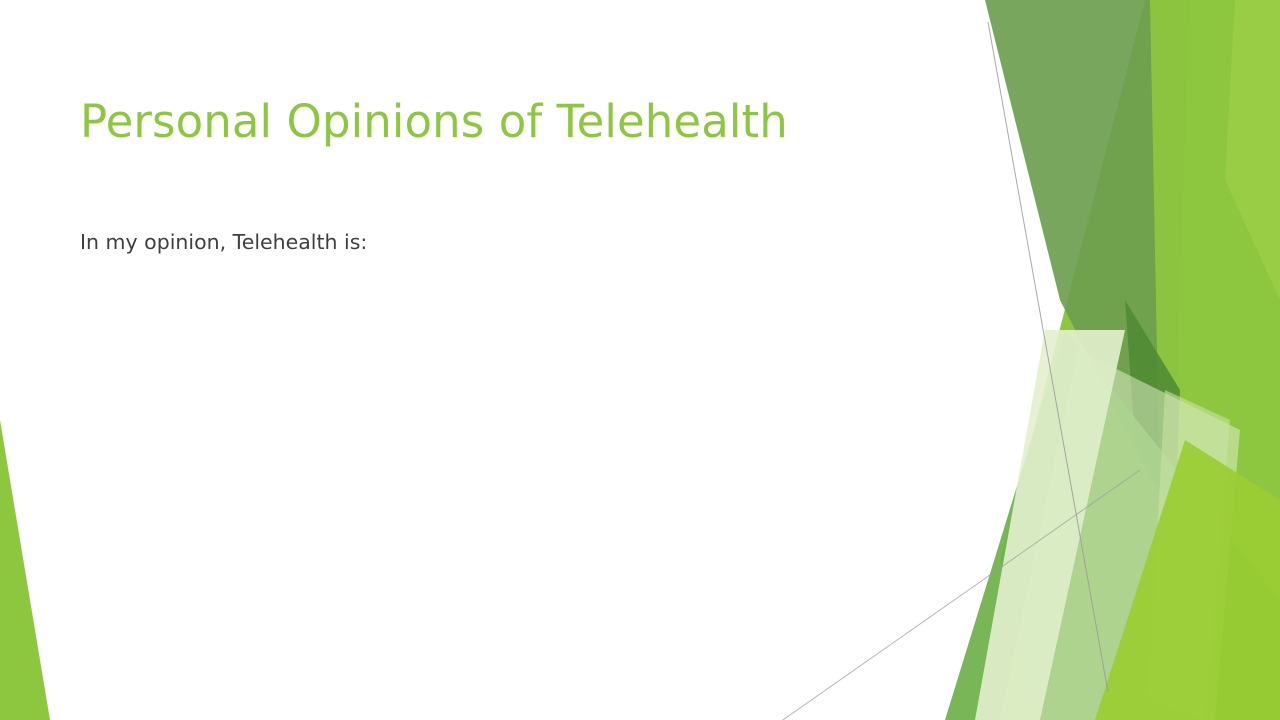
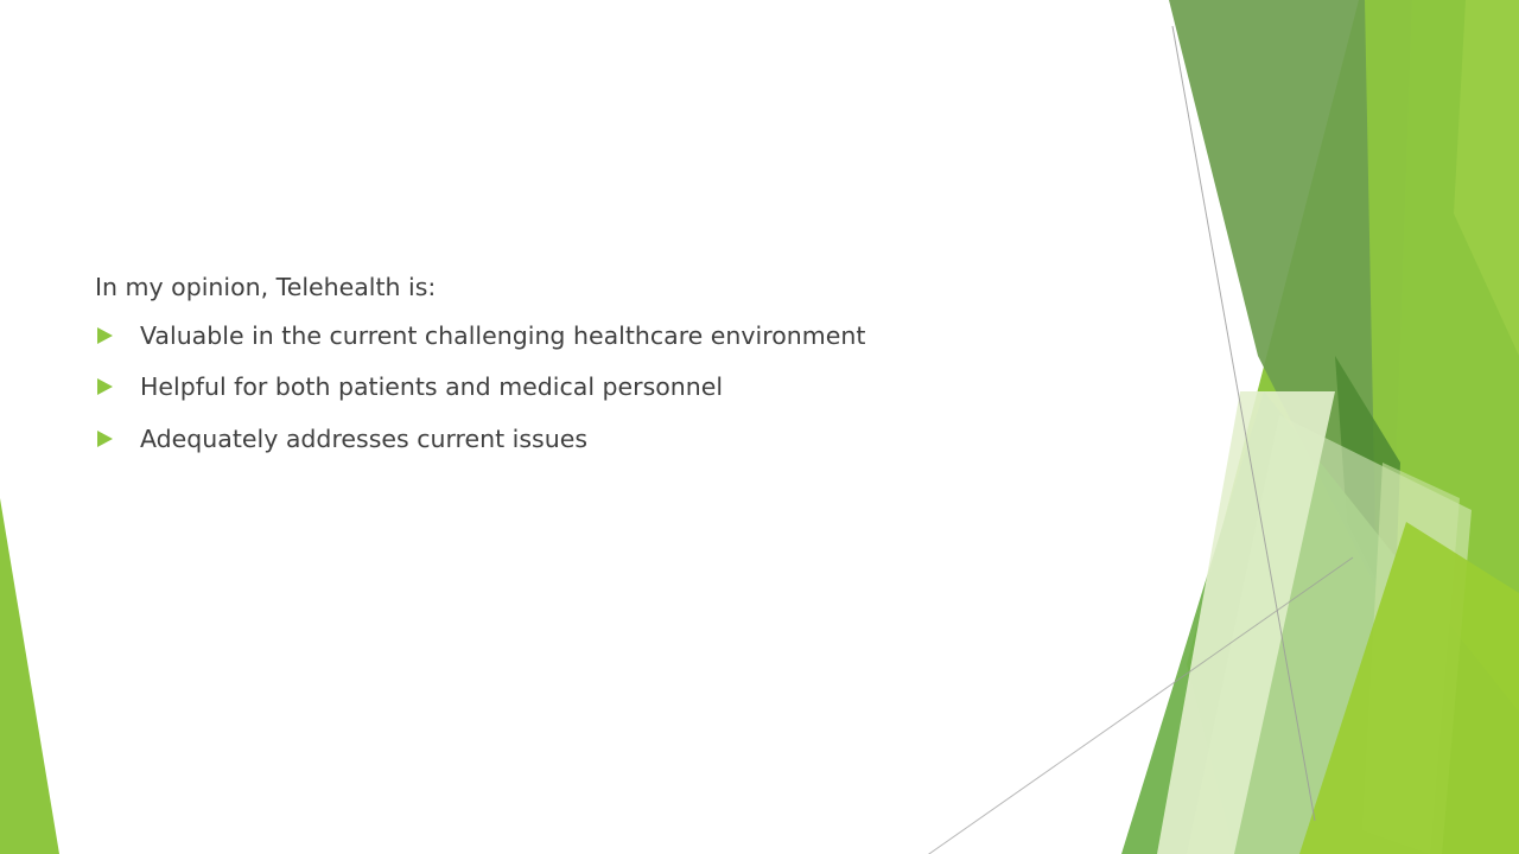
- Personal Opinions of Telehealth
  In my opinion, Telehealth is:
+ Valuable in the current challenging healthcare environment
+ Helpful for both patients and medical personnel
+ Adequately addresses current issues
